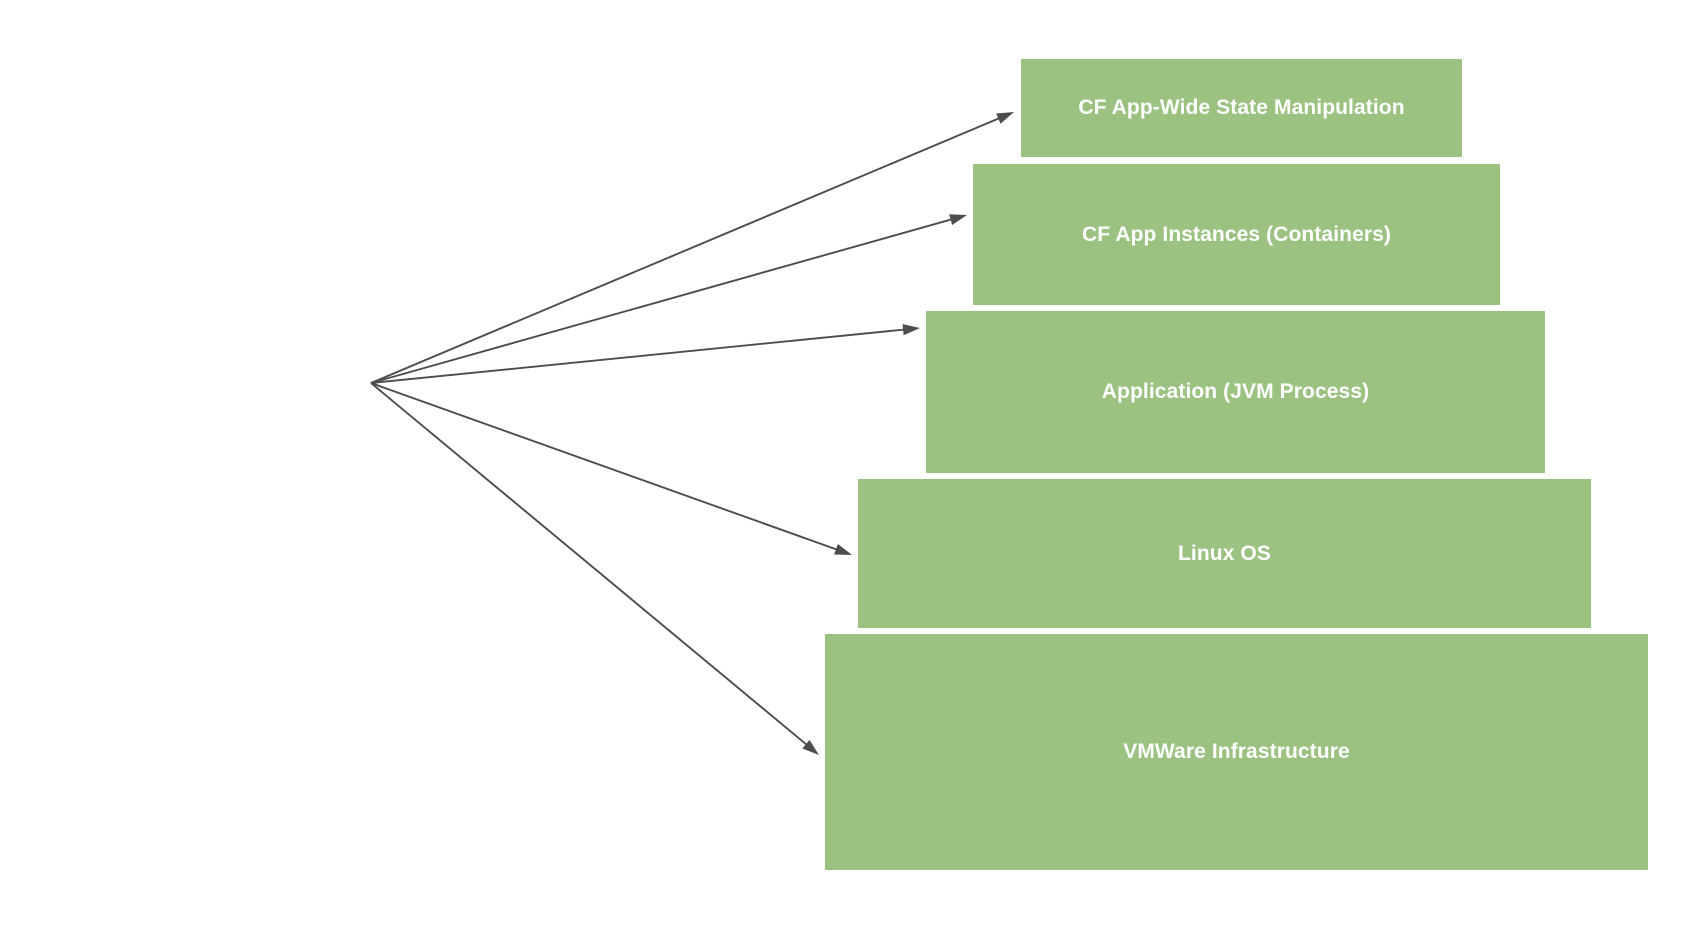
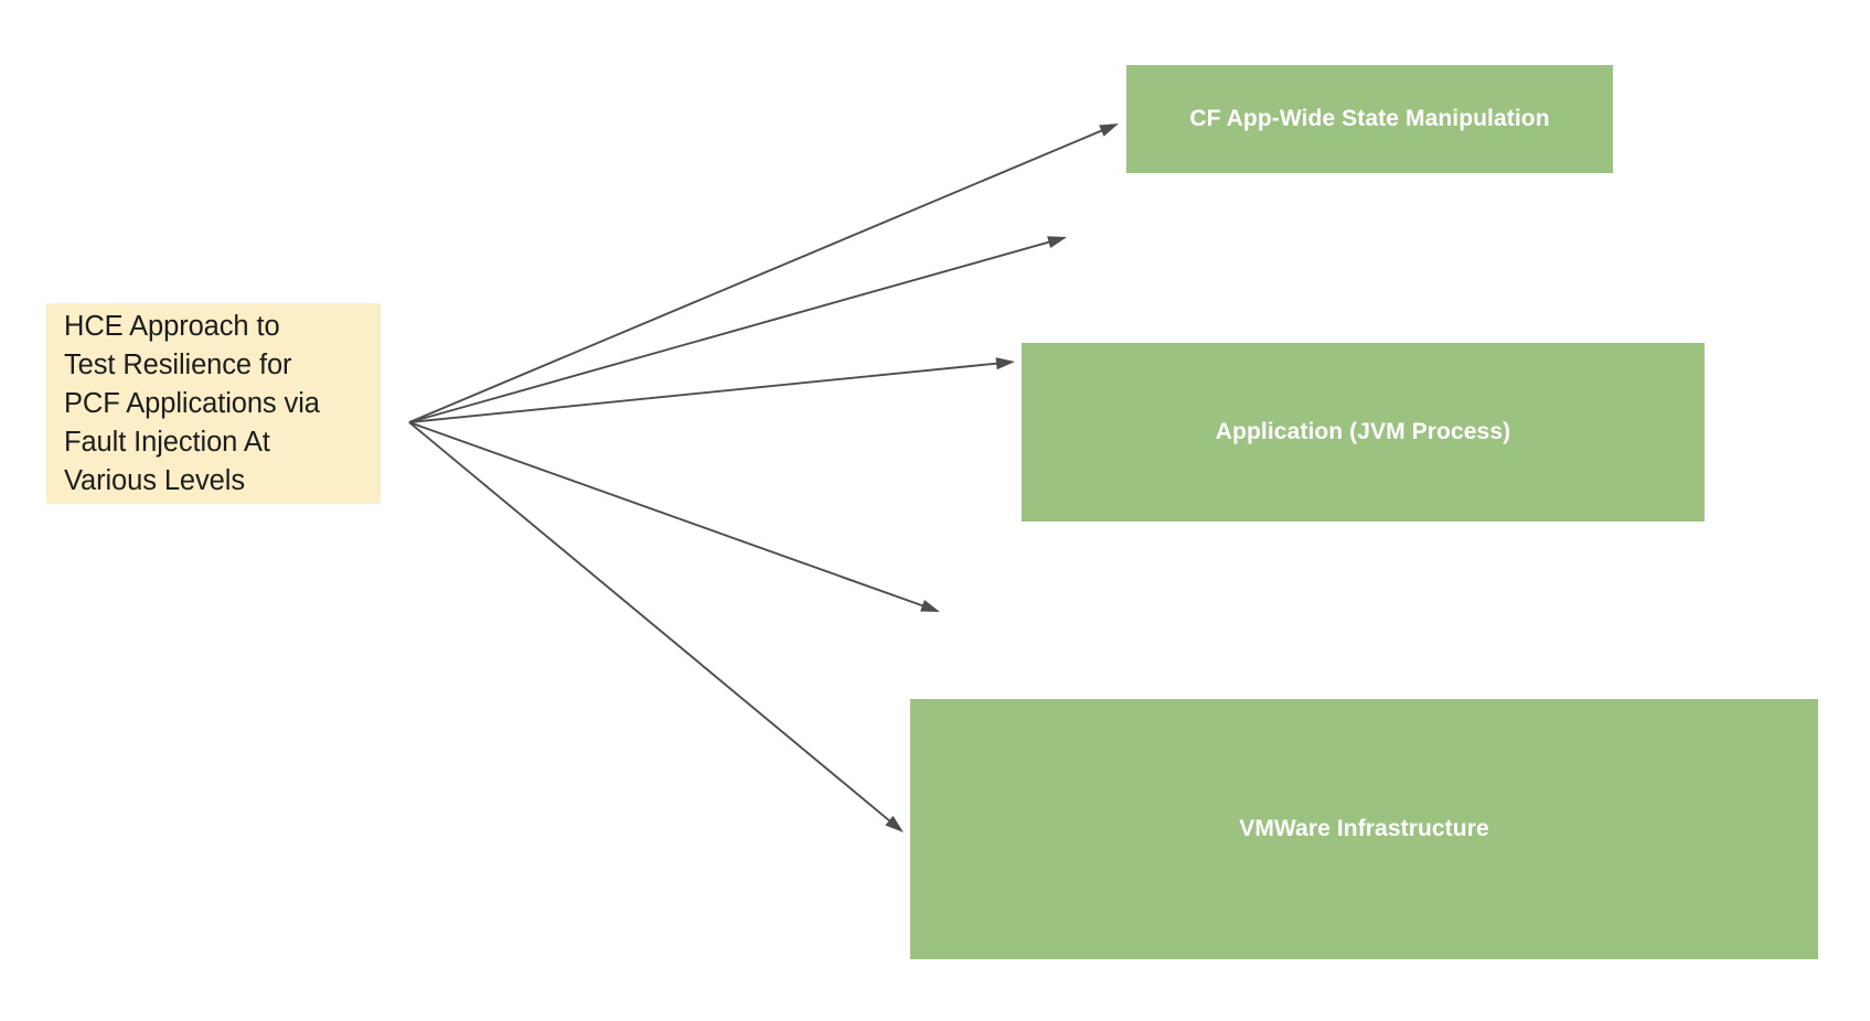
+ HCE Approach to
+ Test Resilience for
+ PCF Applications via
+ Fault Injection At
+ Various Levels
  CF App-Wide State Manipulation
- CF App Instances (Containers)
  Application (JVM Process)
- Linux OS
  VMWare Infrastructure
